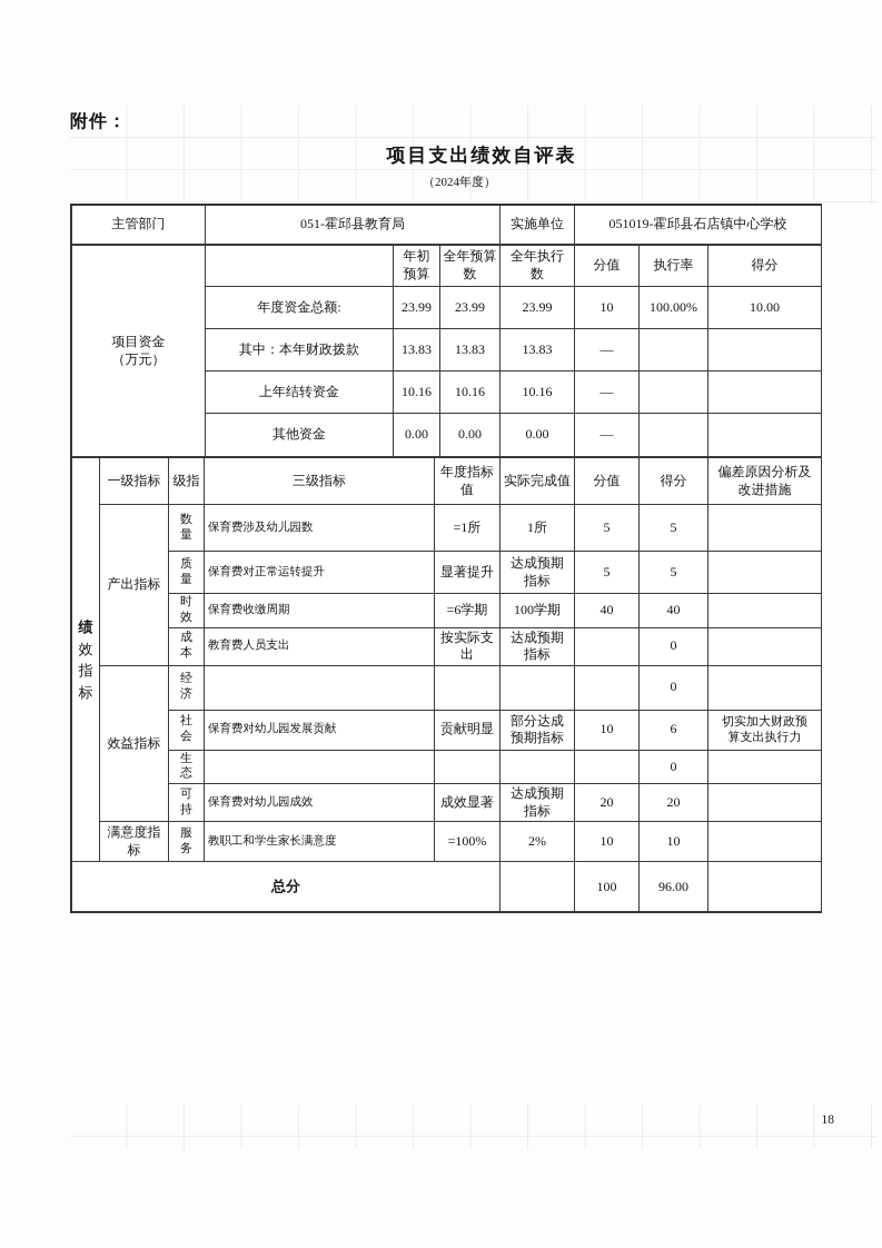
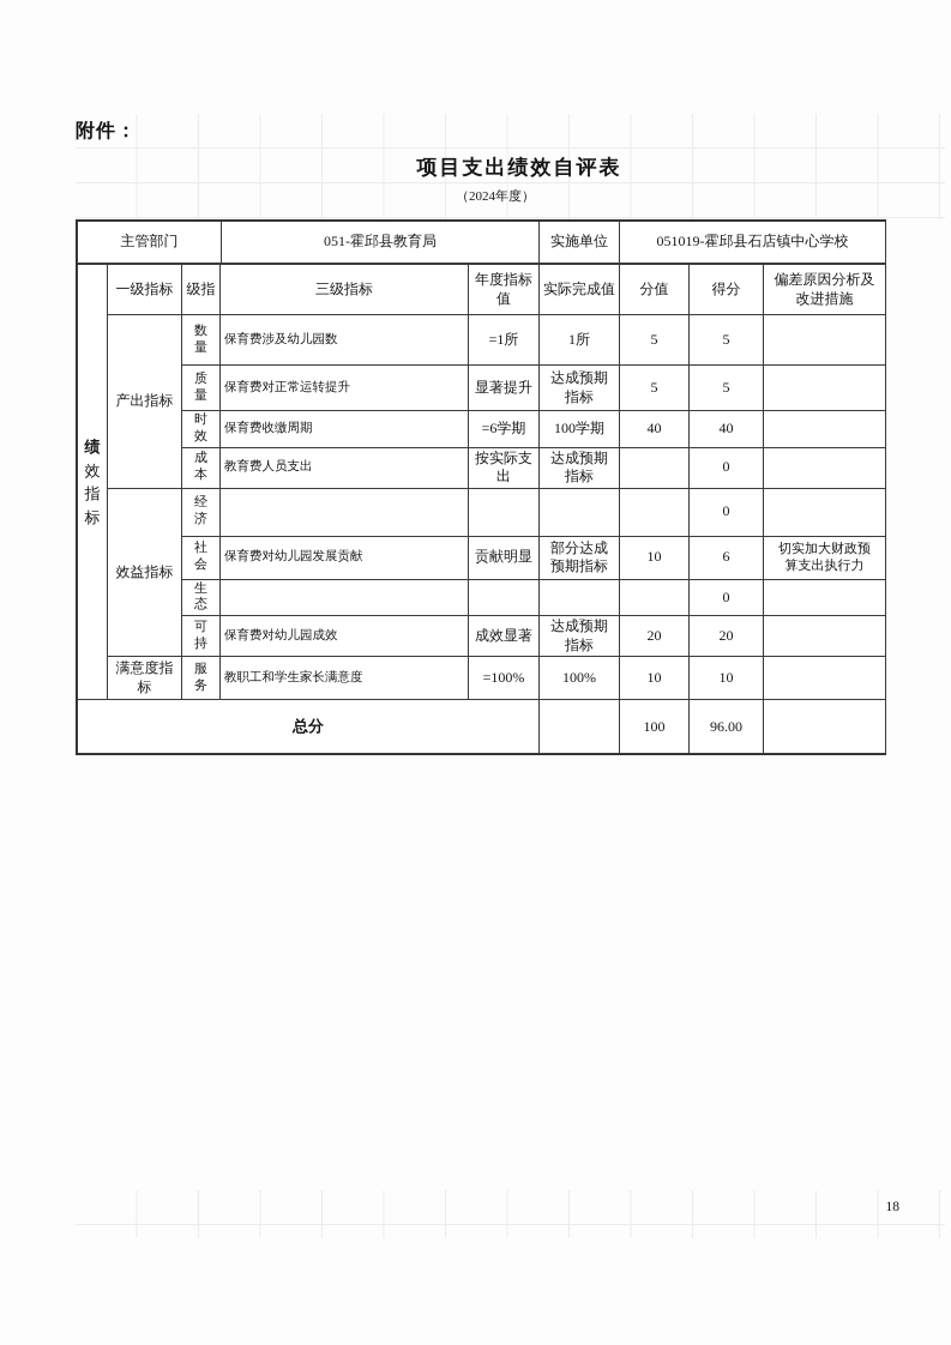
  附件：
  项目支出绩效自评表
  （2024年度）
  主管部门	051-霍邱县教育局	实施单位	051019-霍邱县石店镇中心学校
- 项目资金（万元）		年初预算	全年预算数	全年执行数	分值	执行率	得分
- 年度资金总额:	23.99	23.99	23.99	10	100.00%	10.00
- 其中：本年财政拨款	13.83	13.83	13.83	—
- 上年结转资金	10.16	10.16	10.16	—
- 其他资金	0.00	0.00	0.00	—
  绩效指标	一级指标	级指	三级指标	年度指标值	实际完成值	分值	得分	偏差原因分析及改进措施
  产出指标	数量	保育费涉及幼儿园数	=1所	1所	5	5
  质量	保育费对正常运转提升	显著提升	达成预期指标	5	5
  时效	保育费收缴周期	=6学期	100学期	40	40
  成本	教育费人员支出	按实际支出	达成预期指标		0
  效益指标	经济					0
  社会	保育费对幼儿园发展贡献	贡献明显	部分达成预期指标	10	6	切实加大财政预算支出执行力
  生态					0
  可持	保育费对幼儿园成效	成效显著	达成预期指标	20	20
- 满意度指标	服务	教职工和学生家长满意度	=100%	2%	10	10
+ 满意度指标	服务	教职工和学生家长满意度	=100%	100%	10	10
  总分		100	96.00
  18
